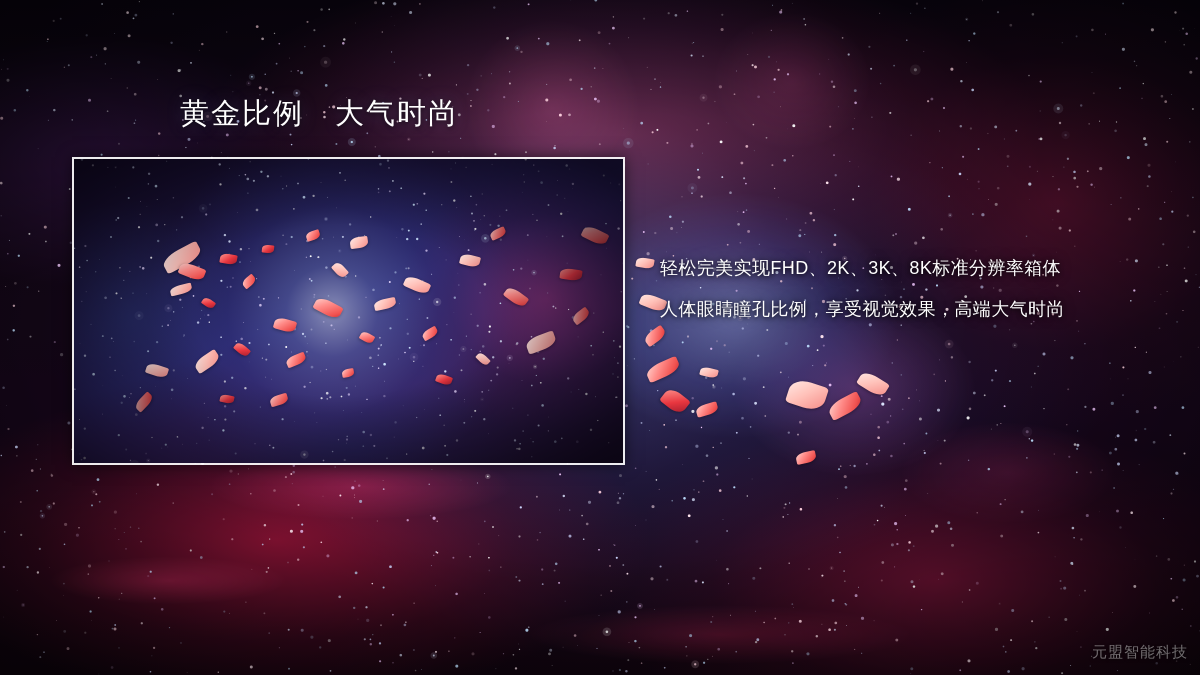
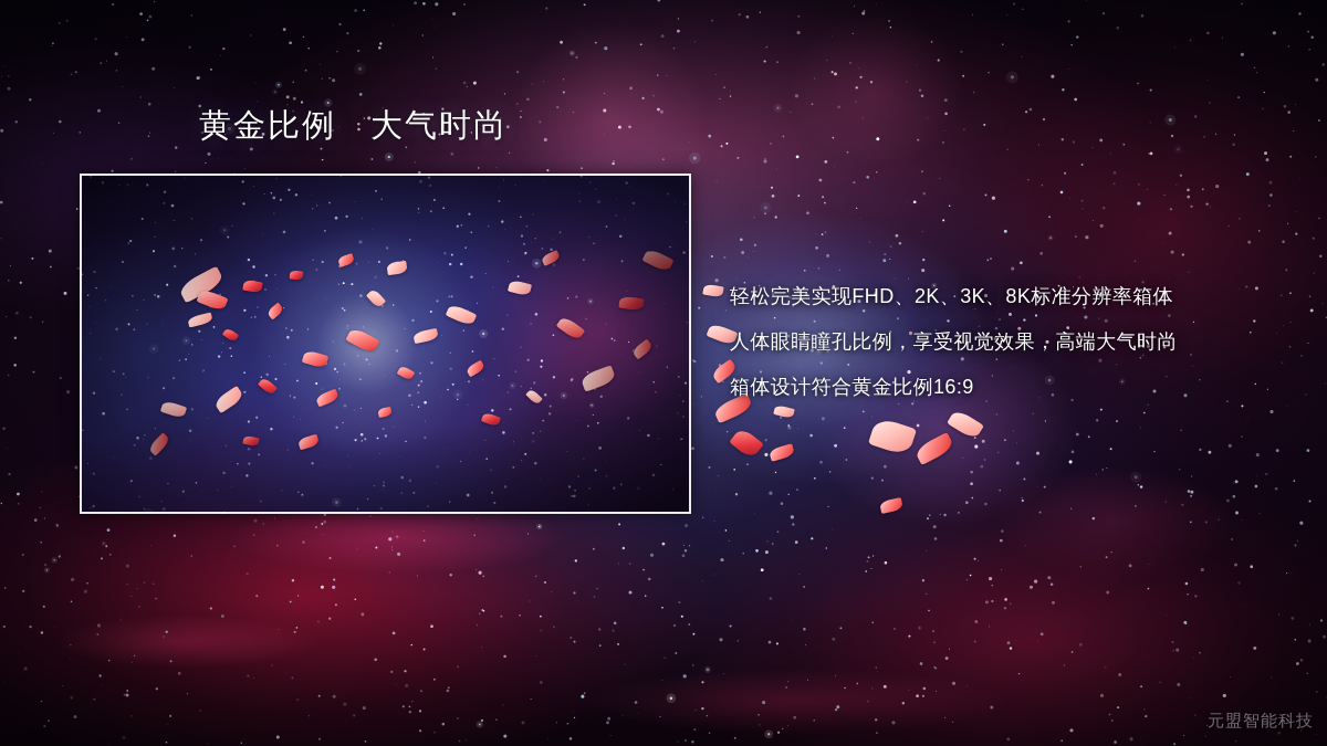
  黄金比例 大气时尚
  轻松完美实现FHD、2K、3K、8K标准分辨率箱体
  人体眼睛瞳孔比例，享受视觉效果，高端大气时尚
+ 箱体设计符合黄金比例16:9
  元盟智能科技
